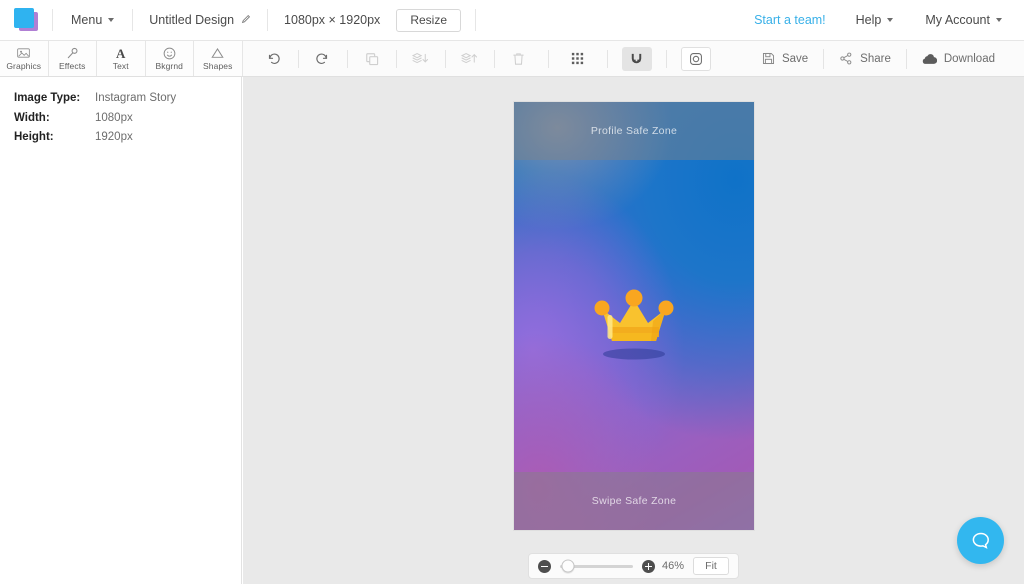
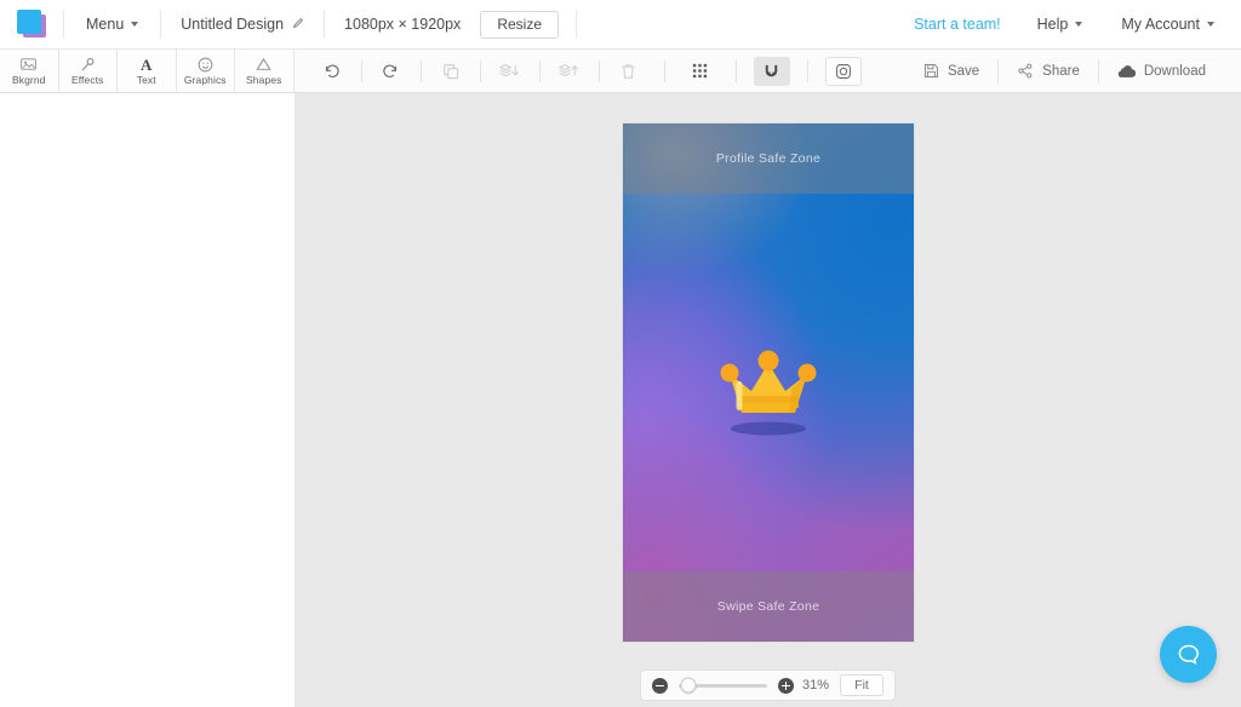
  Menu
  Untitled Design
  1080px × 1920px
  Resize
  Start a team!
  Help
  My Account
- Graphics
+ Bkgrnd
  Effects
  A
  Text
- Bkgrnd
+ Graphics
  Shapes
  Save
  Share
  Download
- Image Type:
- Instagram Story
- Width:
- 1080px
- Height:
- 1920px
  Profile Safe Zone
  Swipe Safe Zone
- 46%
+ 31%
  Fit
